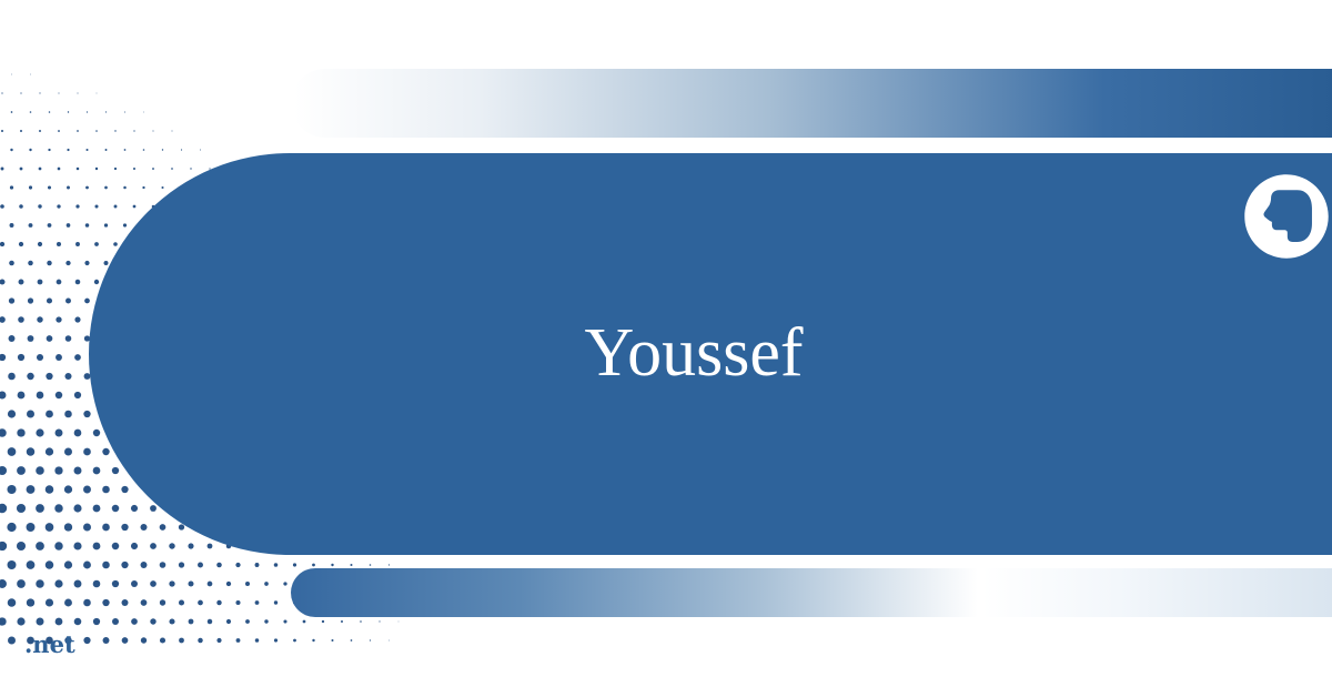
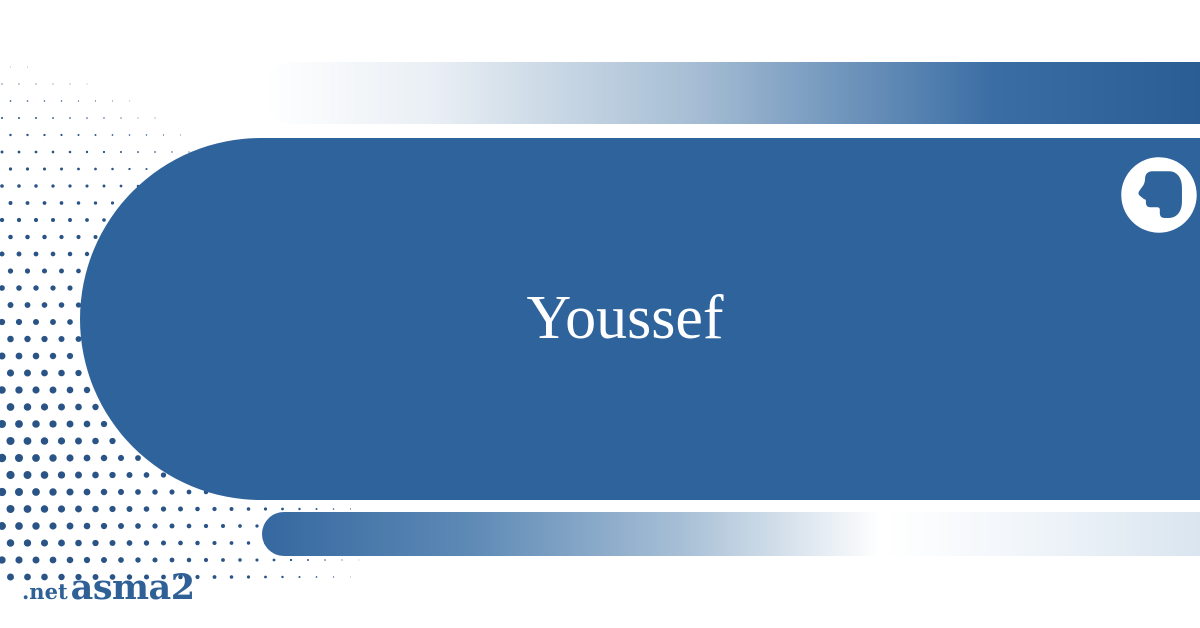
  Youssef
+ asma2
  .net
